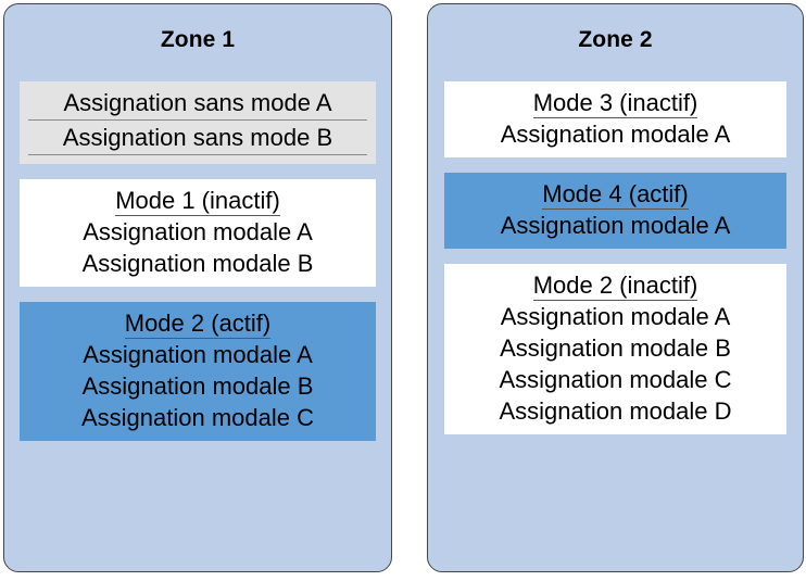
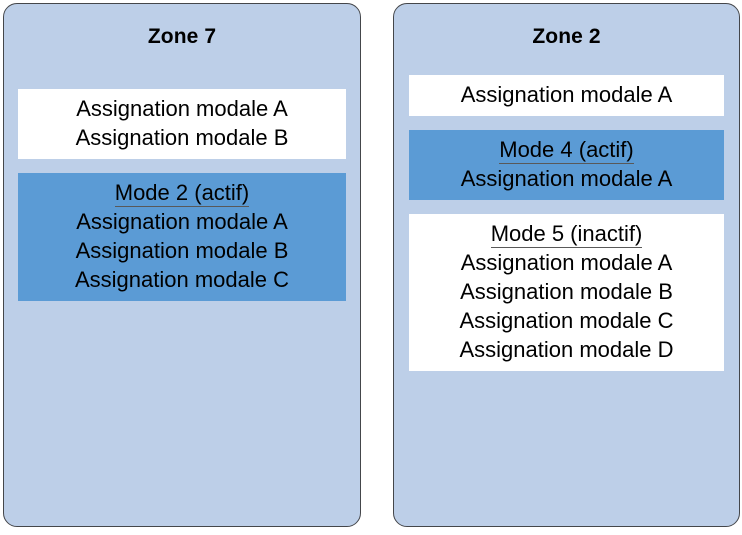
- Zone 1
+ Zone 7
- Assignation sans mode A
- Assignation sans mode B
- Mode 1 (inactif)
  Assignation modale A
  Assignation modale B
  Mode 2 (actif)
  Assignation modale A
  Assignation modale B
  Assignation modale C
  Zone 2
- Mode 3 (inactif)
  Assignation modale A
  Mode 4 (actif)
  Assignation modale A
- Mode 2 (inactif)
+ Mode 5 (inactif)
  Assignation modale A
  Assignation modale B
  Assignation modale C
  Assignation modale D
